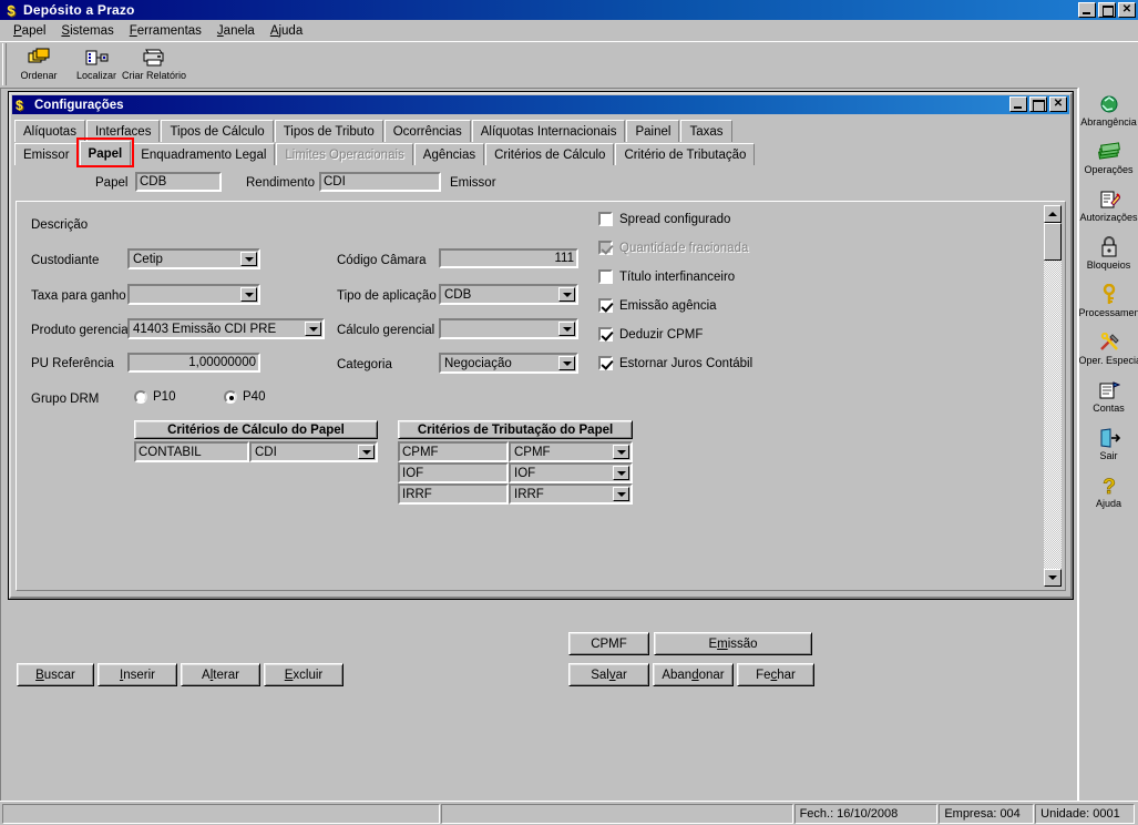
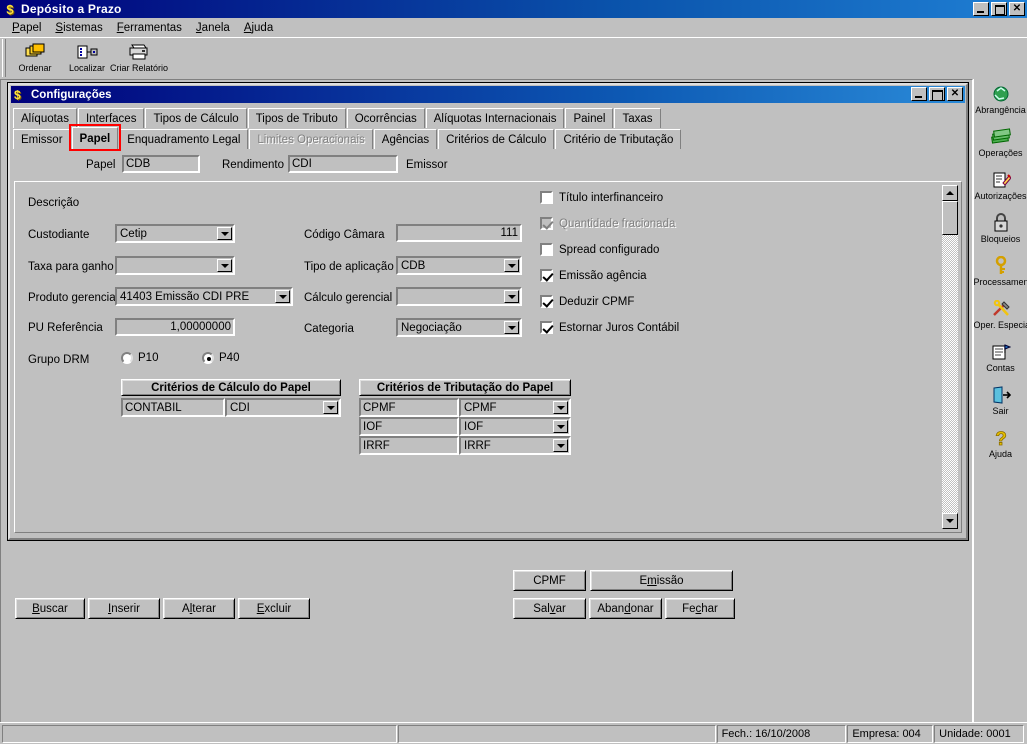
  $
  Depósito a Prazo
  ✕
  Papel
  Sistemas
  Ferramentas
  Janela
  Ajuda
  Ordenar
  Localizar
  Criar Relatório
  $
  Configurações
  ✕
  Alíquotas
  Interfaces
  Tipos de Cálculo
  Tipos de Tributo
  Ocorrências
  Alíquotas Internacionais
  Painel
  Taxas
  Emissor
  Papel
  Enquadramento Legal
  Limites Operacionais
  Agências
  Critérios de Cálculo
  Critério de Tributação
  Papel
  CDB
  Rendimento
  CDI
  Emissor
  Descrição
  Custodiante
  Cetip
  Taxa para ganho
  Produto gerencia
  41403 Emissão CDI PRE
  PU Referência
  1,00000000
  Grupo DRM
  P10
  P40
  Código Câmara
  111
  Tipo de aplicação
  CDB
  Cálculo gerencial
  Categoria
  Negociação
- Spread configurado
+ Título interfinanceiro
  Quantidade fracionada
- Título interfinanceiro
+ Spread configurado
  Emissão agência
  Deduzir CPMF
  Estornar Juros Contábil
  Critérios de Cálculo do Papel
  CONTABIL
  CDI
  Critérios de Tributação do Papel
  CPMF
  CPMF
  IOF
  IOF
  IRRF
  IRRF
  CPMF
  E
  m
  issão
  B
  uscar
  I
  nserir
  A
  l
  terar
  E
  xcluir
  Sal
  v
  ar
  Aban
  d
  onar
  Fe
  c
  har
  Abrangência
  Operações
  Autorizações
  Bloqueios
  Processamen
  Oper. Especi
  Contas
  Sair
  ?
  Ajuda
  Fech.: 16/10/2008
  Empresa: 004
  Unidade: 0001
